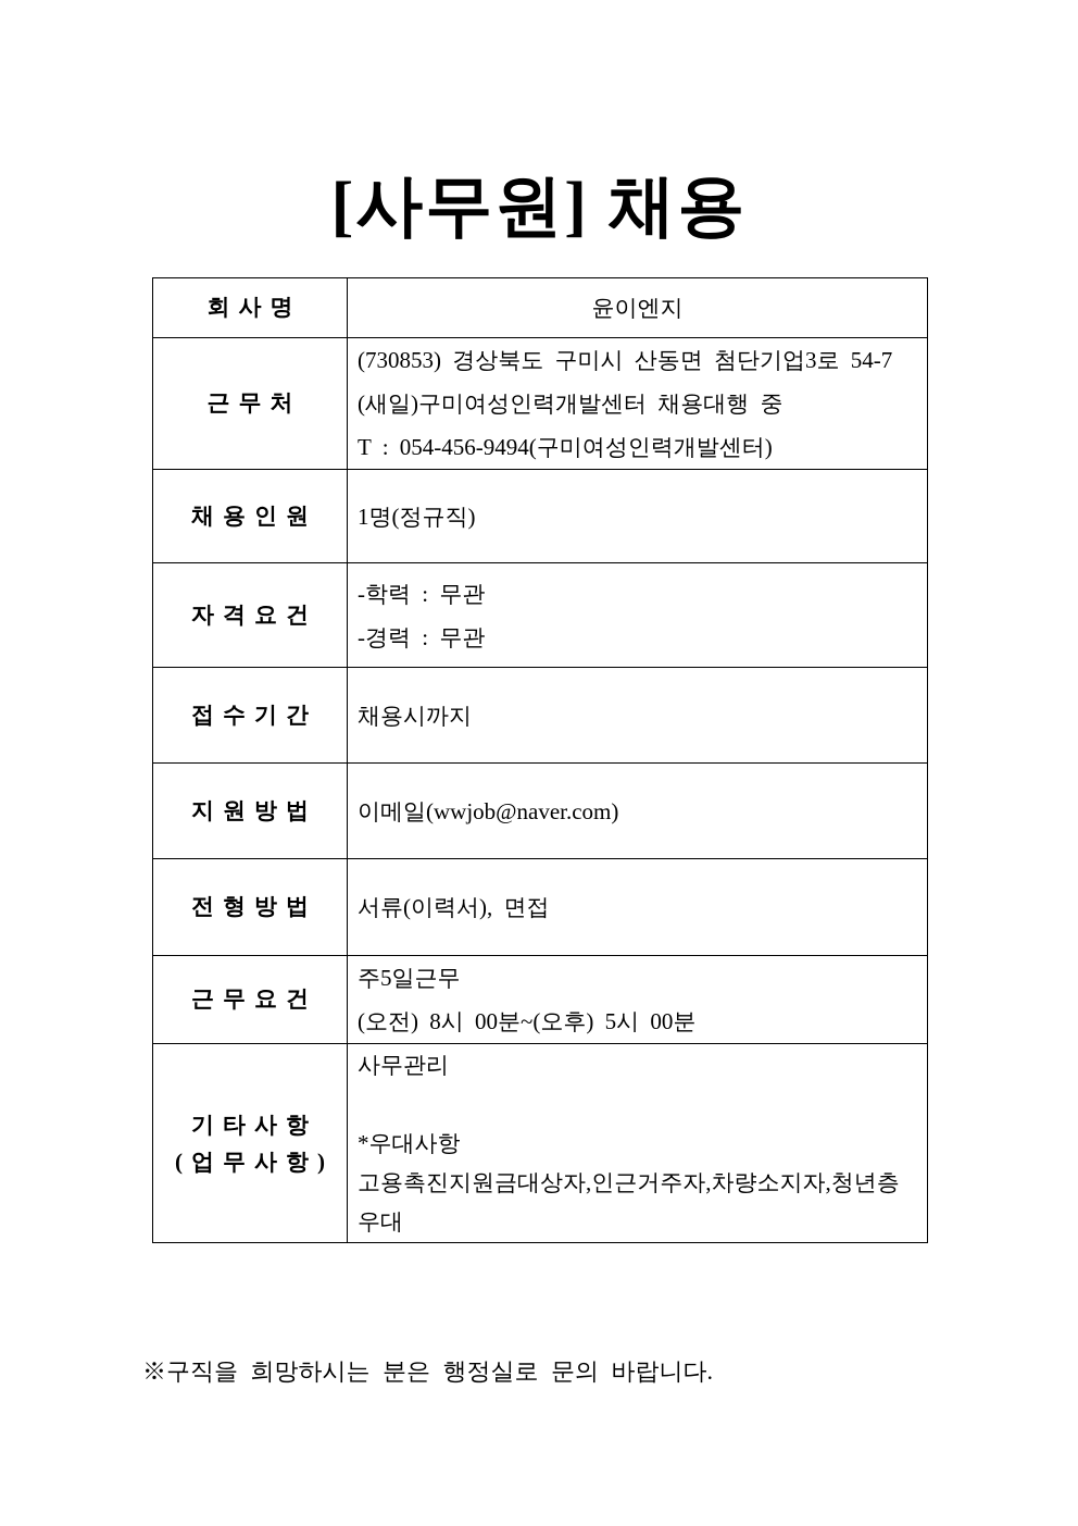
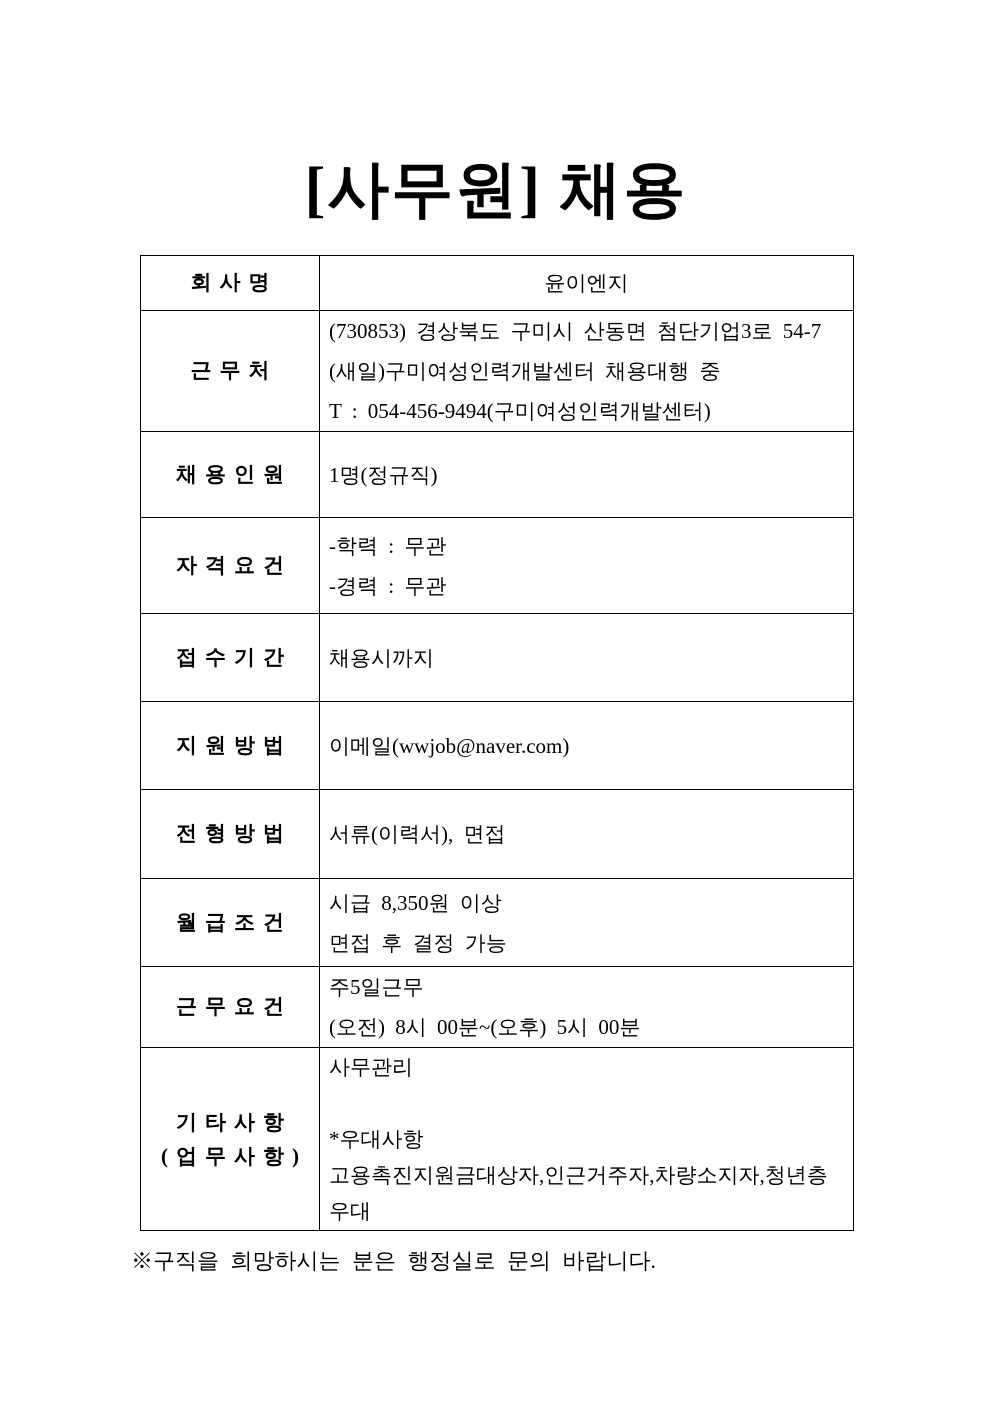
  [사무원] 채용
  회사명	윤이엔지
  근무처	(730853) 경상북도 구미시 산동면 첨단기업3로 54-7 (새일)구미여성인력개발센터 채용대행 중 T : 054-456-9494(구미여성인력개발센터)
  채용인원	1명(정규직)
  자격요건	-학력 : 무관 -경력 : 무관
  접수기간	채용시까지
  지원방법	이메일(wwjob@naver.com)
  전형방법	서류(이력서), 면접
+ 월급조건	시급 8,350원 이상 면접 후 결정 가능
  근무요건	주5일근무 (오전) 8시 00분~(오후) 5시 00분
  기타사항 (업무사항)	사무관리 *우대사항 고용촉진지원금대상자,인근거주자,차량소지자,청년층 우대
  ※구직을 희망하시는 분은 행정실로 문의 바랍니다.
